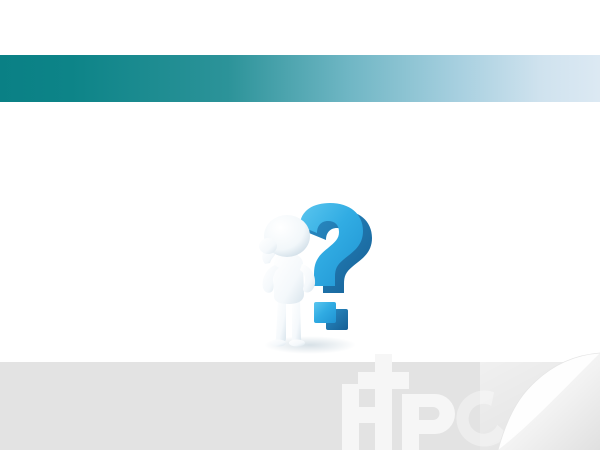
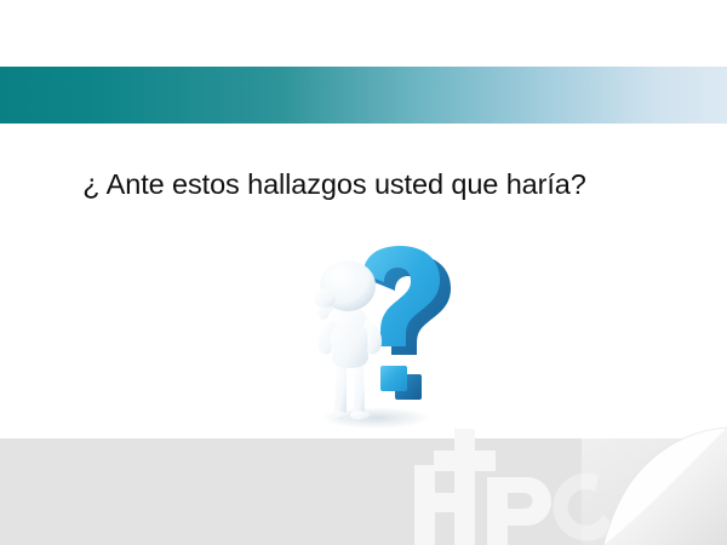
+ ¿ Ante estos hallazgos usted que haría?
